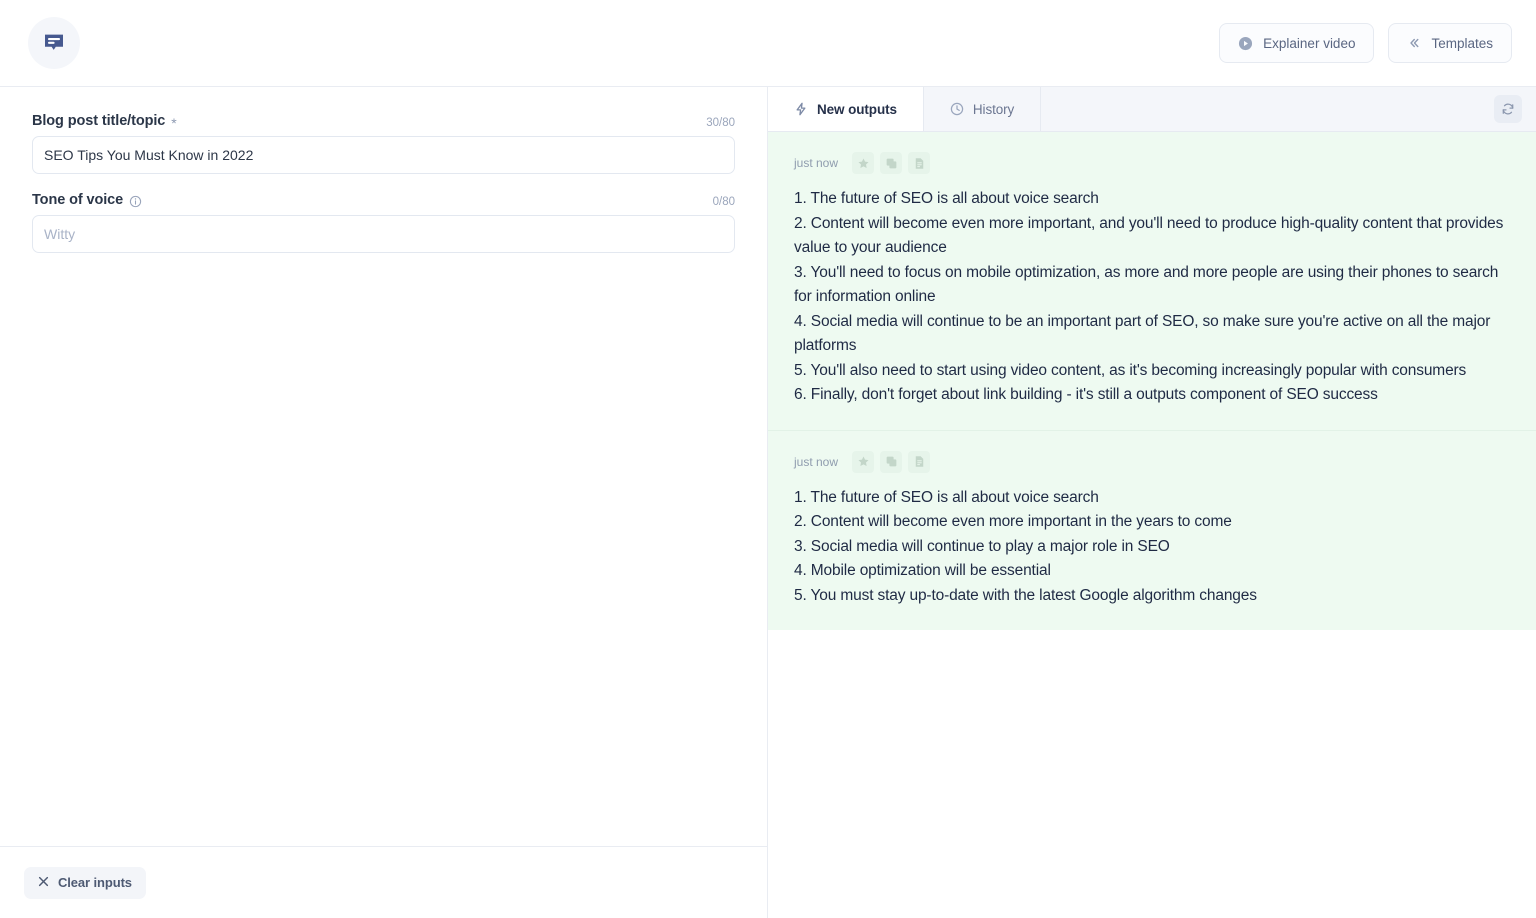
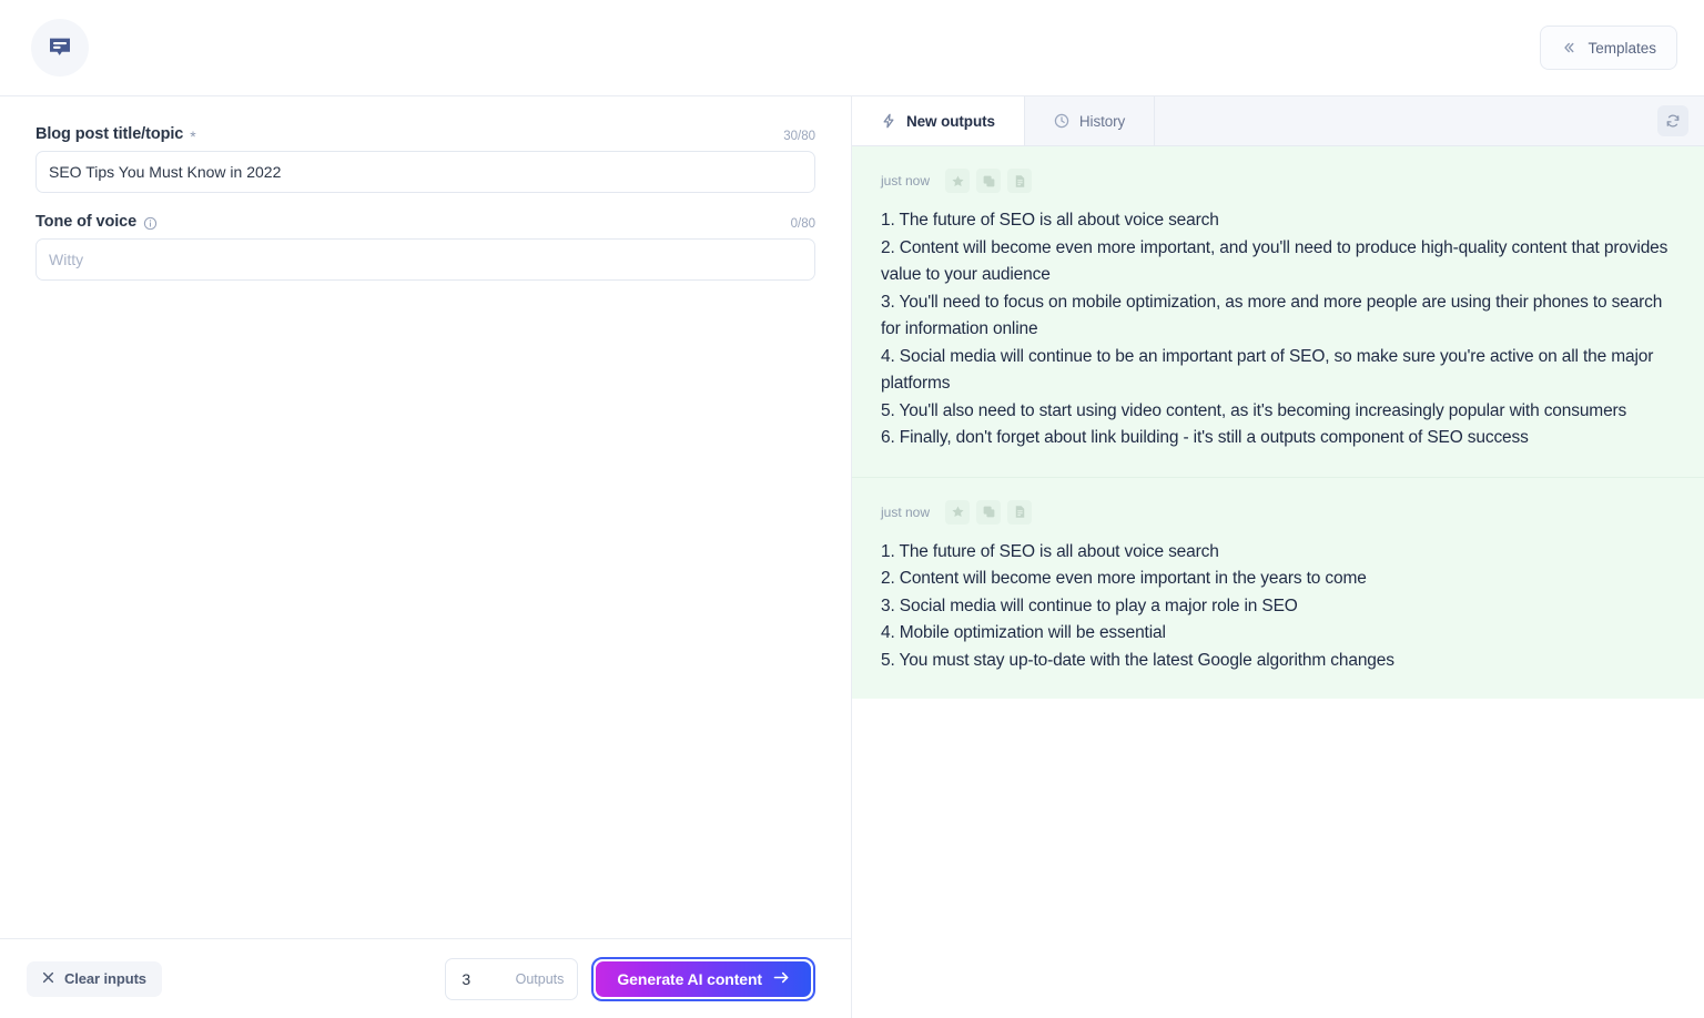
- Explainer video
  Templates
  Blog post title/topic
  *
  30/80
  SEO Tips You Must Know in 2022
  Tone of voice
  0/80
  Witty
  Clear inputs
+ 3
+ Outputs
+ Generate AI content
  New outputs
  History
  just now
  1. The future of SEO is all about voice search
  2. Content will become even more important, and you'll need to produce high-quality content that provides value to your audience
  3. You'll need to focus on mobile optimization, as more and more people are using their phones to search for information online
  4. Social media will continue to be an important part of SEO, so make sure you're active on all the major platforms
  5. You'll also need to start using video content, as it's becoming increasingly popular with consumers
  6. Finally, don't forget about link building - it's still a outputs component of SEO success
  just now
  1. The future of SEO is all about voice search
  2. Content will become even more important in the years to come
  3. Social media will continue to play a major role in SEO
  4. Mobile optimization will be essential
  5. You must stay up-to-date with the latest Google algorithm changes
